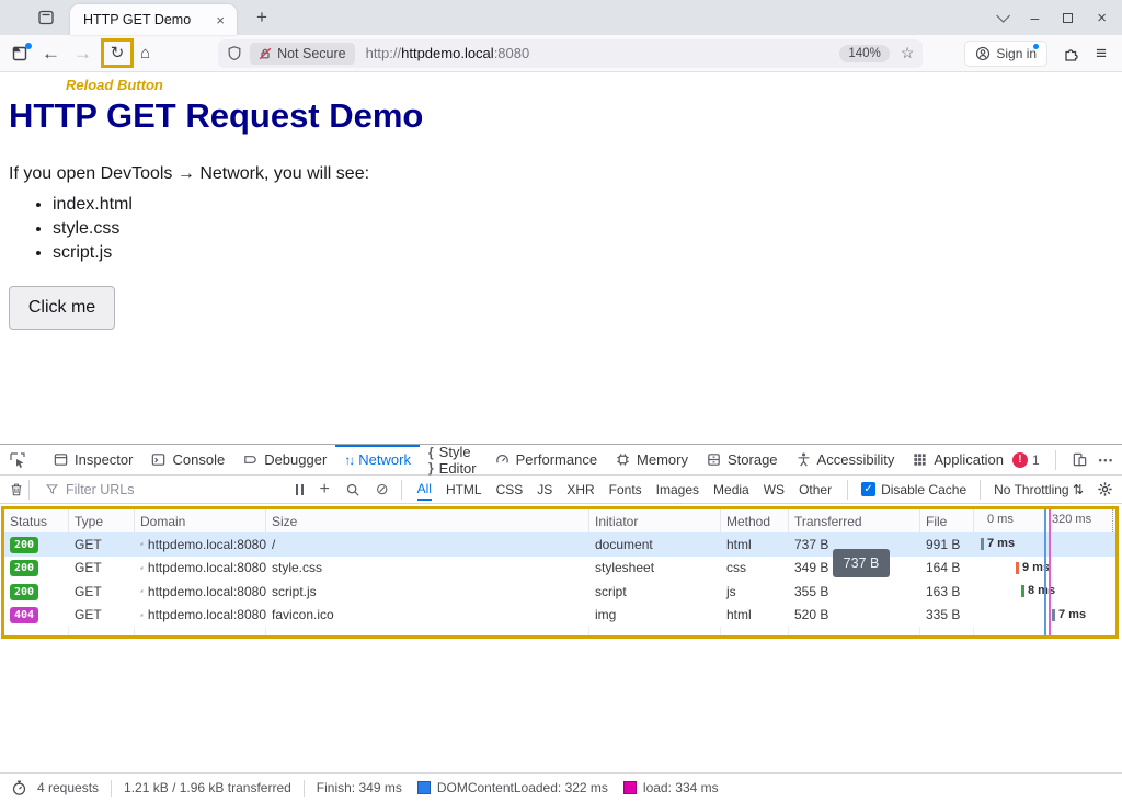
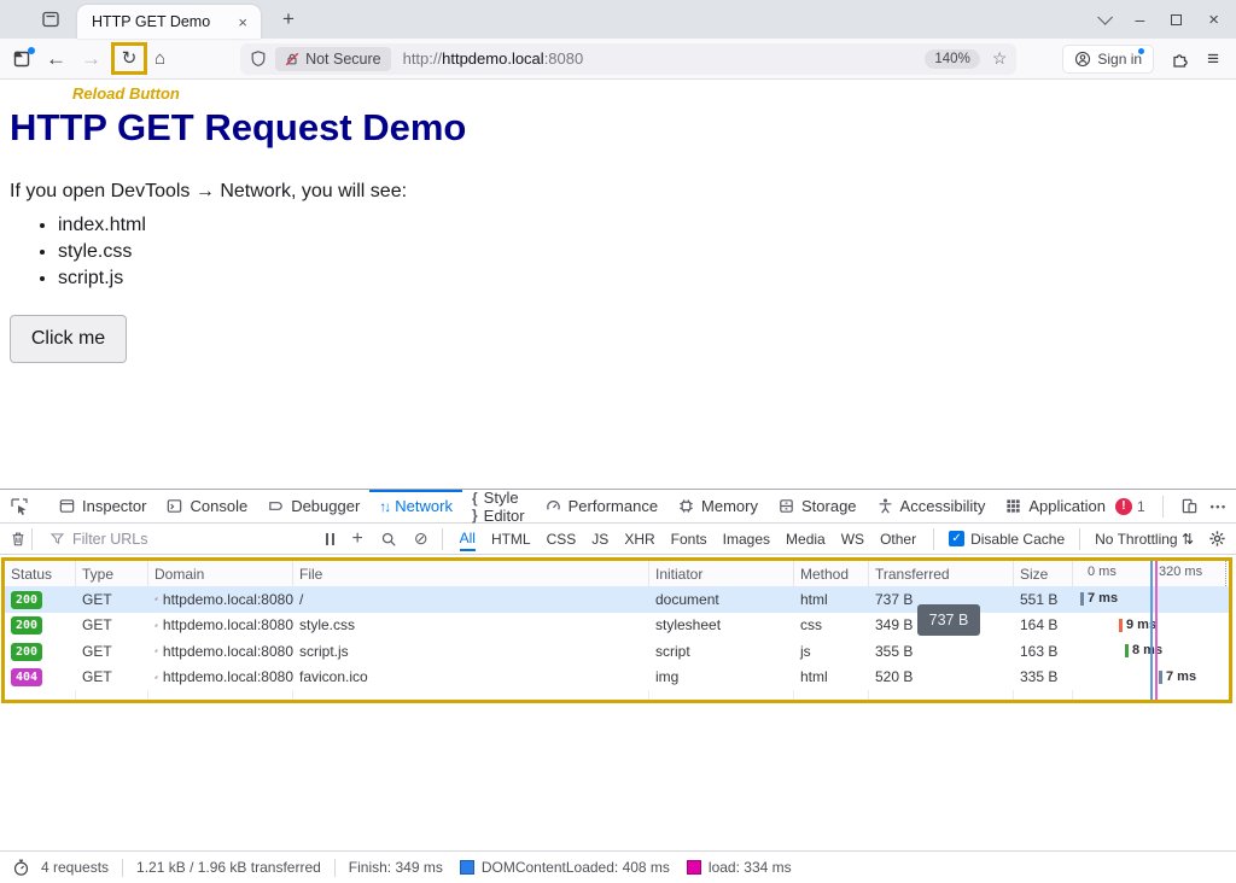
  HTTP GET Demo
  ×
  +
  –
  ×
  ←
  →
  ↻
  ⌂
  Not Secure
  http://httpdemo.local:8080
  140%
  ☆
  Sign in
  ≡
  Reload Button
  HTTP GET Request Demo
  If you open DevTools → Network, you will see:
  index.html
  style.css
  script.js
  Click me
  Inspector
  Console
  Debugger
  ↑↓
  Network
  { }
  Style Editor
  Performance
  Memory
  Storage
  Accessibility
  Application
  !
  1
  •••
  Filter URLs
  +
  ⊘
  All
  HTML
  CSS
  JS
  XHR
  Fonts
  Images
  Media
  WS
  Other
  ✓
  Disable Cache
  No Throttling ⇅
  Status
  Type
  Domain
- Size
+ File
  Initiator
  Method
  Transferred
- File
+ Size
  0 ms
  320 ms
  200
  GET
  httpdemo.local:8080
  /
  document
  html
  737 B
- 991 B
+ 551 B
  7 ms
  200
  GET
  httpdemo.local:8080
  style.css
  stylesheet
  css
  349 B
  164 B
  9 ms
  200
  GET
  httpdemo.local:8080
  script.js
  script
  js
  355 B
  163 B
  404
  GET
  httpdemo.local:8080
  favicon.ico
  img
  html
  520 B
  335 B
  7 ms
  737 B
  4 requests
  1.21 kB / 1.96 kB transferred
  Finish: 349 ms
- DOMContentLoaded: 322 ms
+ DOMContentLoaded: 408 ms
  load: 334 ms
